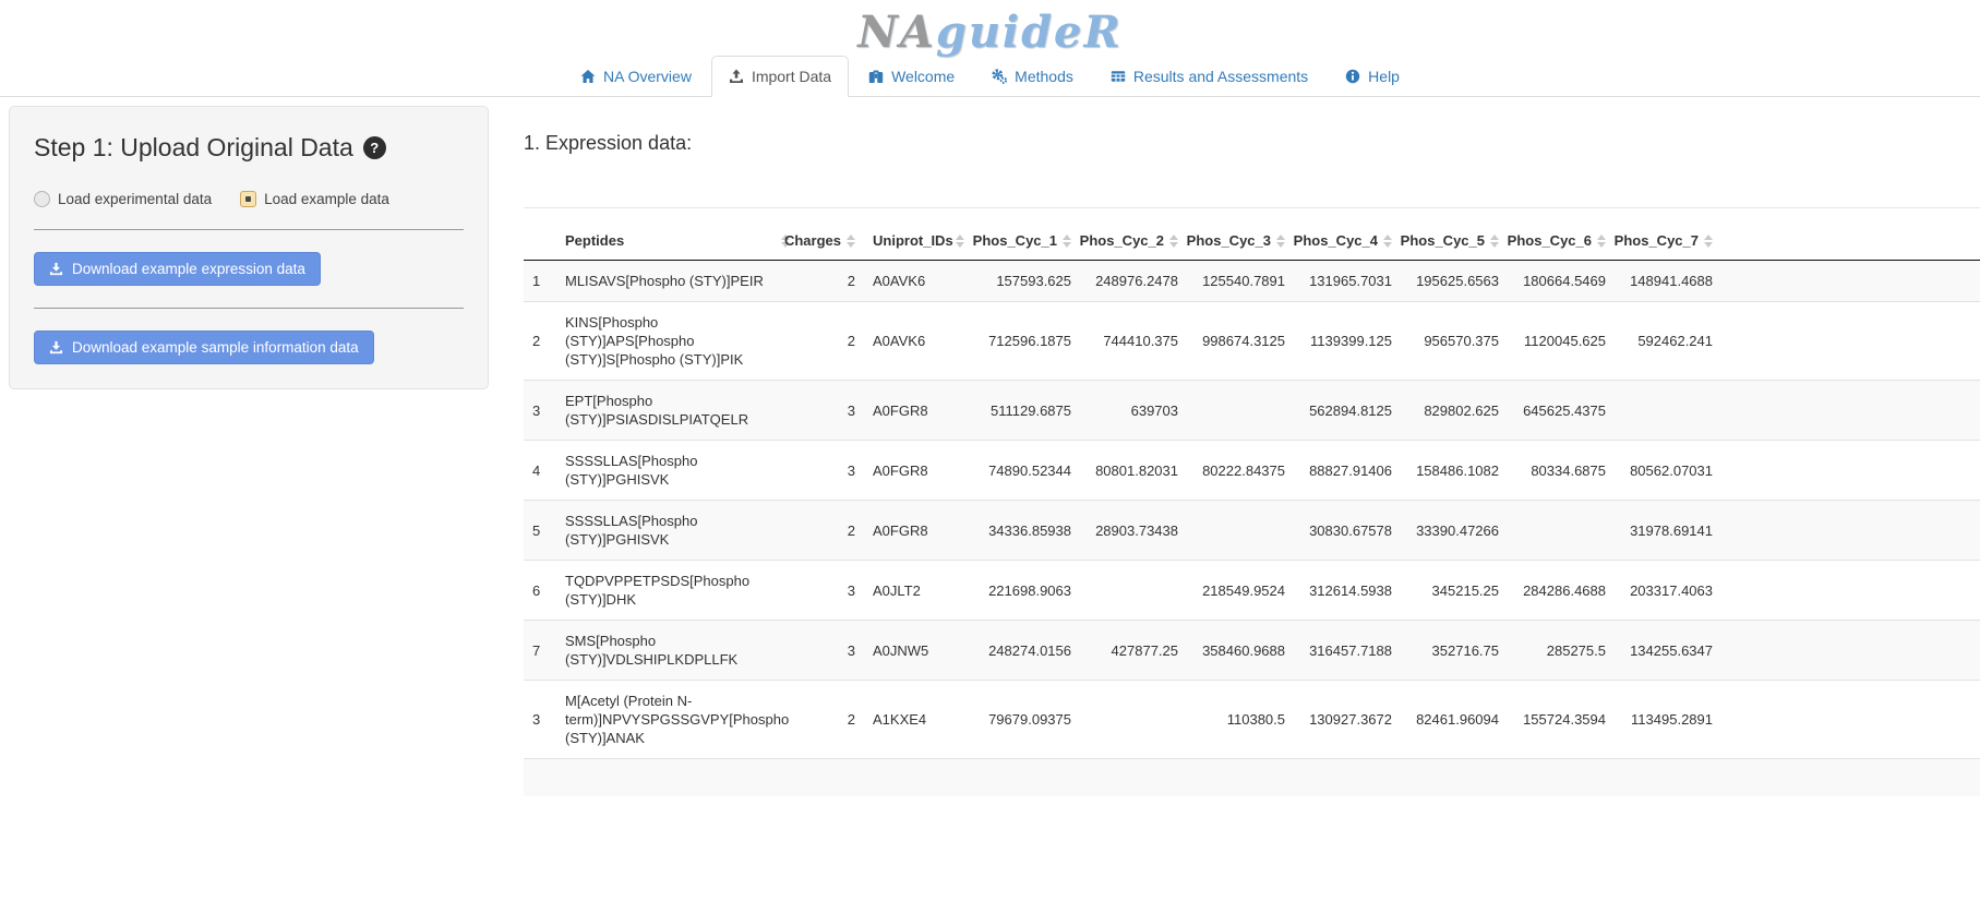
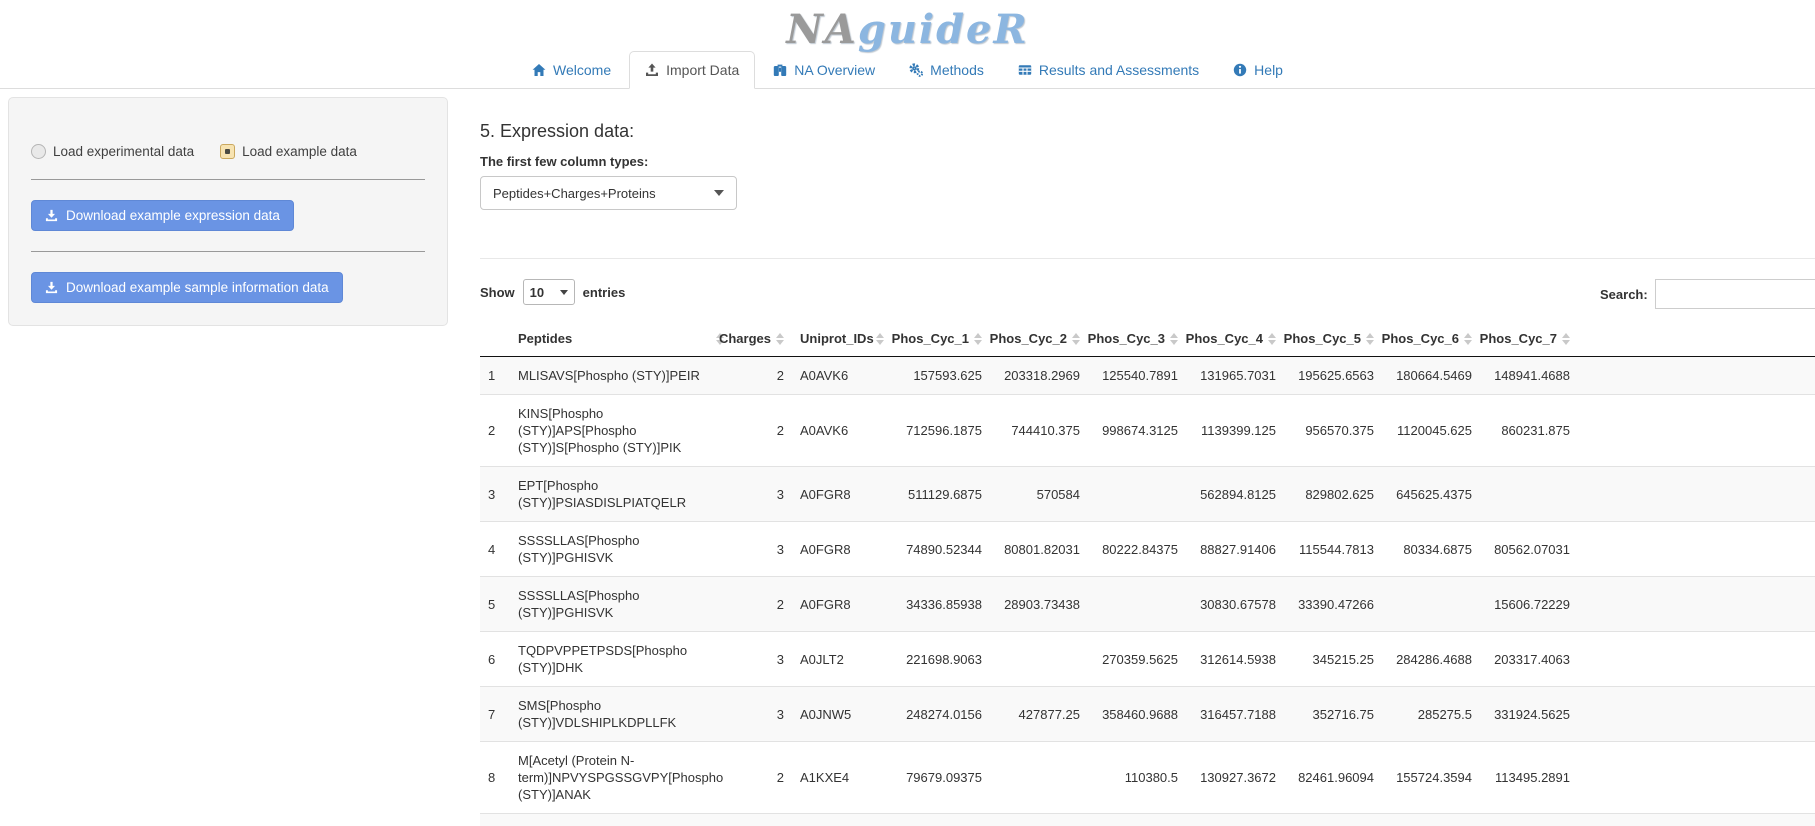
  NAguideR
- NA Overview
+ Welcome
  Import Data
- Welcome
+ NA Overview
  Methods
  Results and Assessments
  Help
- Step 1: Upload Original Data
- ?
  Load experimental data
  Load example data
  Download example expression data
  Download example sample information data
- 1. Expression data:
+ 5. Expression data:
+ The first few column types:
+ Peptides+Charges+Proteins
+ Show
+ 10
+ entries
+ Search:
  	Peptides	Charges	Uniprot_IDs	Phos_Cyc_1	Phos_Cyc_2	Phos_Cyc_3	Phos_Cyc_4	Phos_Cyc_5	Phos_Cyc_6	Phos_Cyc_7
- 1	MLISAVS[Phospho (STY)]PEIR	2	A0AVK6	157593.625	248976.2478	125540.7891	131965.7031	195625.6563	180664.5469	148941.4688
+ 1	MLISAVS[Phospho (STY)]PEIR	2	A0AVK6	157593.625	203318.2969	125540.7891	131965.7031	195625.6563	180664.5469	148941.4688
- 2	KINS[Phospho (STY)]APS[Phospho (STY)]S[Phospho (STY)]PIK	2	A0AVK6	712596.1875	744410.375	998674.3125	1139399.125	956570.375	1120045.625	592462.241
+ 2	KINS[Phospho (STY)]APS[Phospho (STY)]S[Phospho (STY)]PIK	2	A0AVK6	712596.1875	744410.375	998674.3125	1139399.125	956570.375	1120045.625	860231.875
- 3	EPT[Phospho (STY)]PSIASDISLPIATQELR	3	A0FGR8	511129.6875	639703		562894.8125	829802.625	645625.4375
+ 3	EPT[Phospho (STY)]PSIASDISLPIATQELR	3	A0FGR8	511129.6875	570584		562894.8125	829802.625	645625.4375
- 4	SSSSLLAS[Phospho (STY)]PGHISVK	3	A0FGR8	74890.52344	80801.82031	80222.84375	88827.91406	158486.1082	80334.6875	80562.07031
+ 4	SSSSLLAS[Phospho (STY)]PGHISVK	3	A0FGR8	74890.52344	80801.82031	80222.84375	88827.91406	115544.7813	80334.6875	80562.07031
- 5	SSSSLLAS[Phospho (STY)]PGHISVK	2	A0FGR8	34336.85938	28903.73438		30830.67578	33390.47266		31978.69141
+ 5	SSSSLLAS[Phospho (STY)]PGHISVK	2	A0FGR8	34336.85938	28903.73438		30830.67578	33390.47266		15606.72229
- 6	TQDPVPPETPSDS[Phospho (STY)]DHK	3	A0JLT2	221698.9063		218549.9524	312614.5938	345215.25	284286.4688	203317.4063
+ 6	TQDPVPPETPSDS[Phospho (STY)]DHK	3	A0JLT2	221698.9063		270359.5625	312614.5938	345215.25	284286.4688	203317.4063
- 7	SMS[Phospho (STY)]VDLSHIPLKDPLLFK	3	A0JNW5	248274.0156	427877.25	358460.9688	316457.7188	352716.75	285275.5	134255.6347
+ 7	SMS[Phospho (STY)]VDLSHIPLKDPLLFK	3	A0JNW5	248274.0156	427877.25	358460.9688	316457.7188	352716.75	285275.5	331924.5625
- 3	M[Acetyl (Protein N-term)]NPVYSPGSSGVPY[Phospho (STY)]ANAK	2	A1KXE4	79679.09375		110380.5	130927.3672	82461.96094	155724.3594	113495.2891
+ 8	M[Acetyl (Protein N-term)]NPVYSPGSSGVPY[Phospho (STY)]ANAK	2	A1KXE4	79679.09375		110380.5	130927.3672	82461.96094	155724.3594	113495.2891
